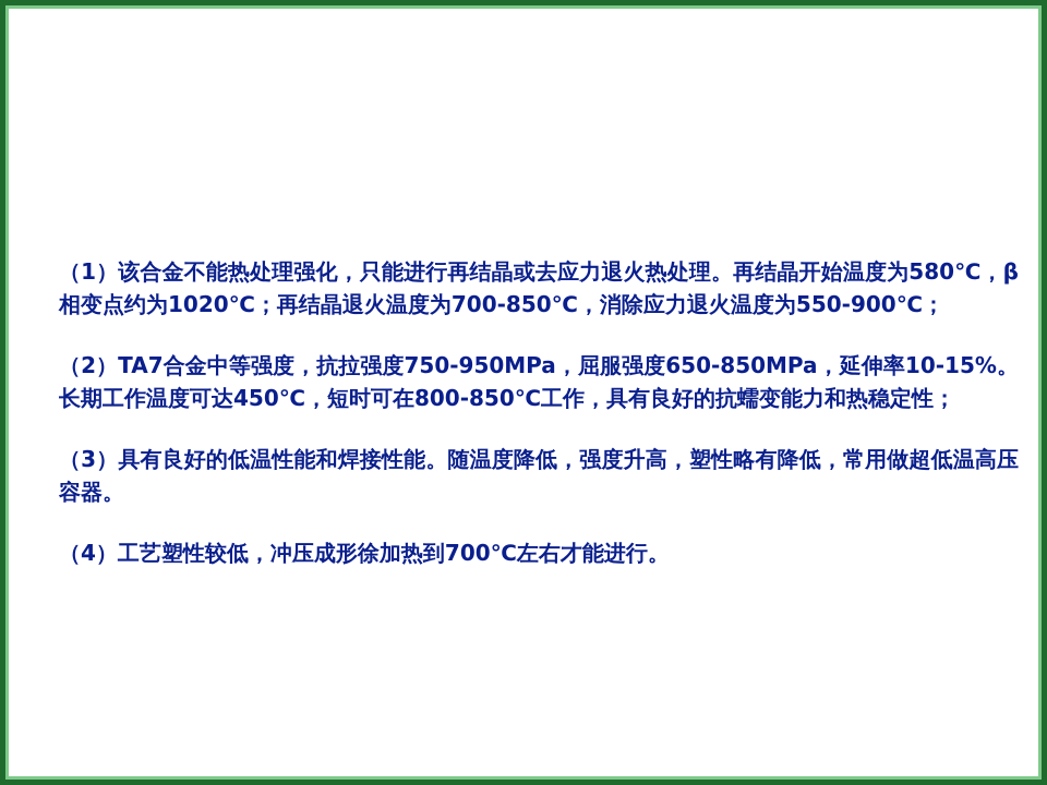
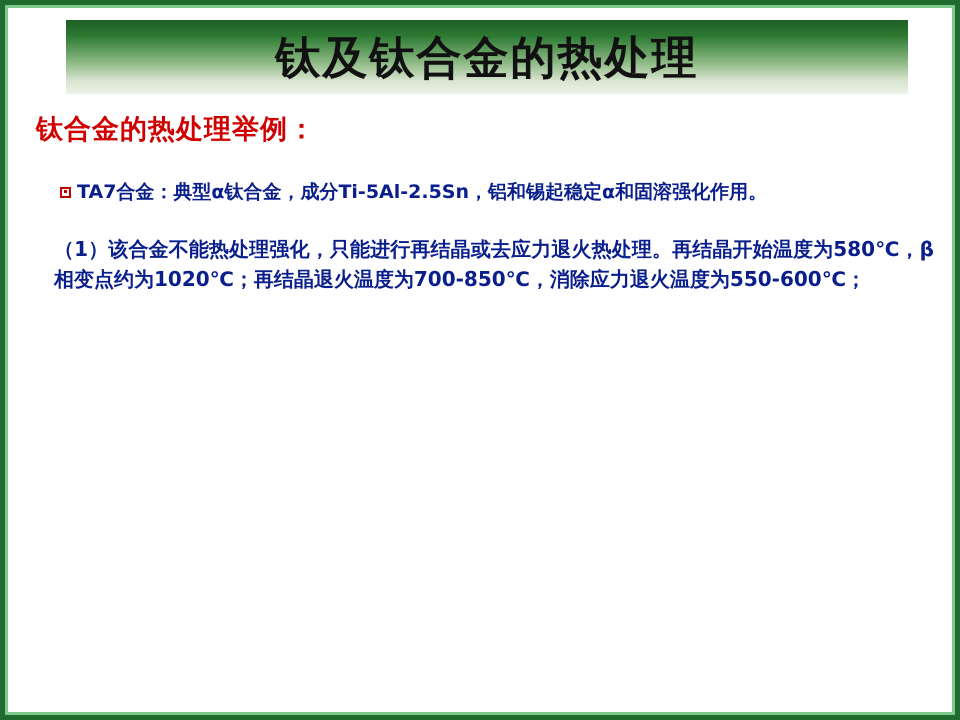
+ 钛及钛合金的热处理
+ 钛合金的热处理举例：
+ TA7合金：典型α钛合金，成分Ti-5Al-2.5Sn，铝和锡起稳定α和固溶强化作用。
- （1）该合金不能热处理强化，只能进行再结晶或去应力退火热处理。再结晶开始温度为580℃，β相变点约为1020℃；再结晶退火温度为700-850℃，消除应力退火温度为550-900℃；
+ （1）该合金不能热处理强化，只能进行再结晶或去应力退火热处理。再结晶开始温度为580℃，β相变点约为1020℃；再结晶退火温度为700-850℃，消除应力退火温度为550-600℃；
- （2）TA7合金中等强度，抗拉强度750-950MPa，屈服强度650-850MPa，延伸率10-15%。长期工作温度可达450℃，短时可在800-850℃工作，具有良好的抗蠕变能力和热稳定性；
- （3）具有良好的低温性能和焊接性能。随温度降低，强度升高，塑性略有降低，常用做超低温高压容器。
- （4）工艺塑性较低，冲压成形徐加热到700℃左右才能进行。
